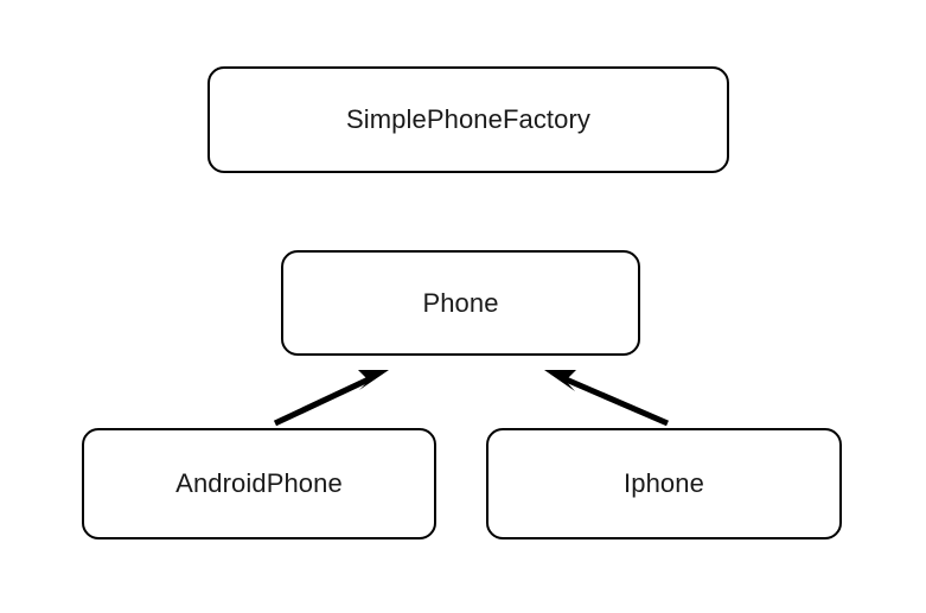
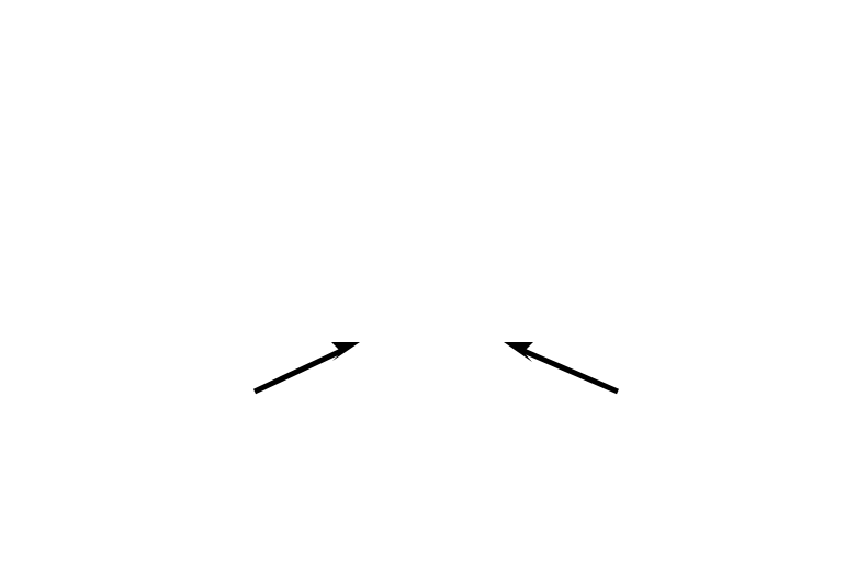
- SimplePhoneFactory
- Phone
- AndroidPhone
- Iphone
